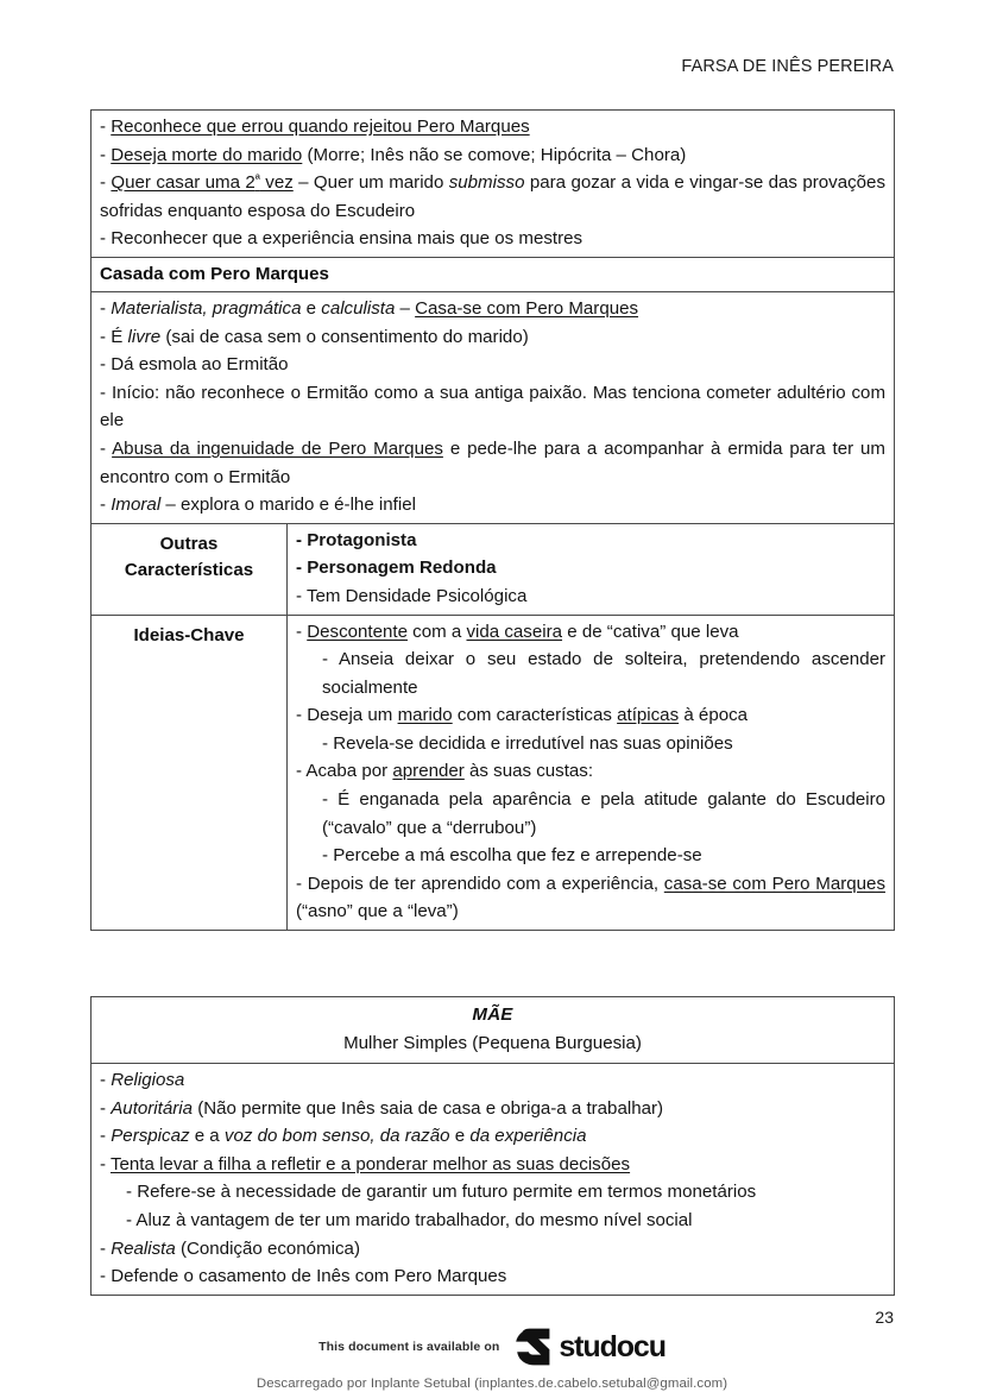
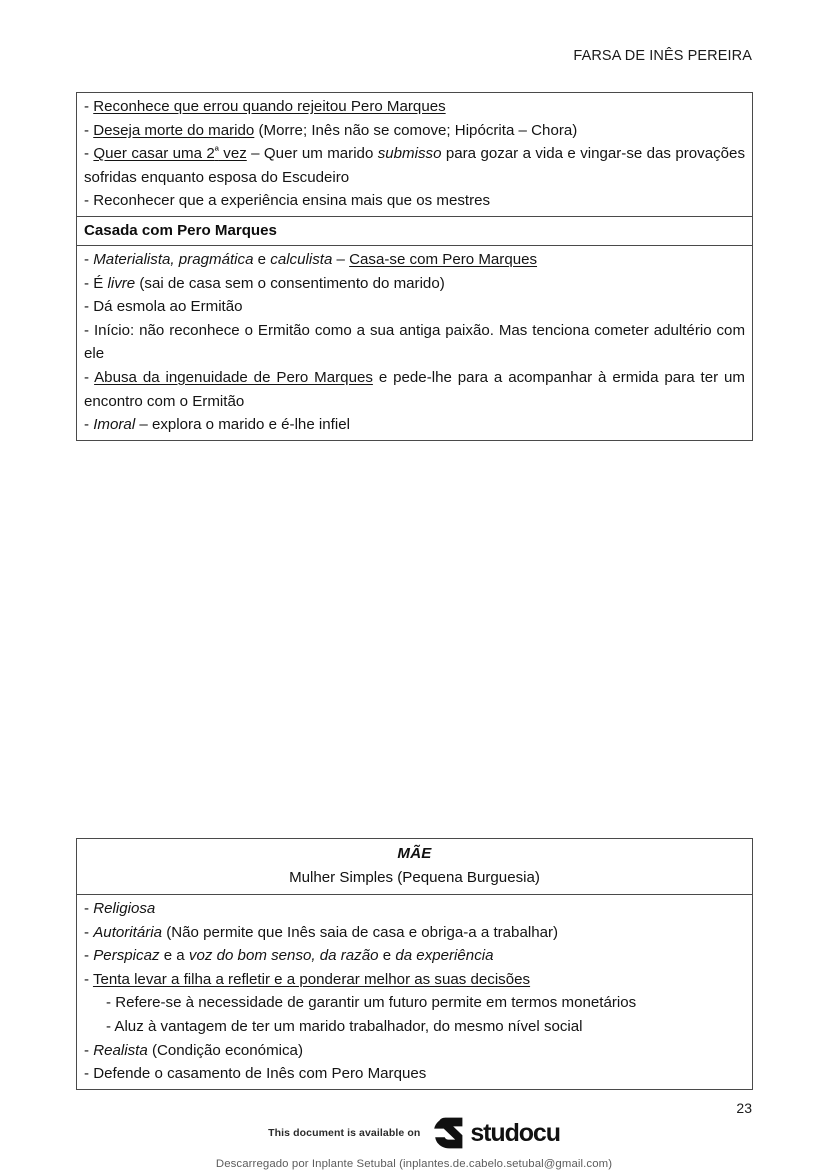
  FARSA DE INÊS PEREIRA
  - Reconhece que errou quando rejeitou Pero Marques - Deseja morte do marido (Morre; Inês não se comove; Hipócrita – Chora) - Quer casar uma 2ª vez – Quer um marido submisso para gozar a vida e vingar-se das provações sofridas enquanto esposa do Escudeiro - Reconhecer que a experiência ensina mais que os mestres
  Casada com Pero Marques
  - Materialista, pragmática e calculista – Casa-se com Pero Marques - É livre (sai de casa sem o consentimento do marido) - Dá esmola ao Ermitão - Início: não reconhece o Ermitão como a sua antiga paixão. Mas tenciona cometer adultério com ele - Abusa da ingenuidade de Pero Marques e pede-lhe para a acompanhar à ermida para ter um encontro com o Ermitão - Imoral – explora o marido e é-lhe infiel
- Outras Características	- Protagonista - Personagem Redonda - Tem Densidade Psicológica
- Ideias-Chave	- Descontente com a vida caseira e de “cativa” que leva - Anseia deixar o seu estado de solteira, pretendendo ascender socialmente - Deseja um marido com características atípicas à época - Revela-se decidida e irredutível nas suas opiniões - Acaba por aprender às suas custas: - É enganada pela aparência e pela atitude galante do Escudeiro (“cavalo” que a “derrubou”) - Percebe a má escolha que fez e arrepende-se - Depois de ter aprendido com a experiência, casa-se com Pero Marques (“asno” que a “leva”)
  MÃE Mulher Simples (Pequena Burguesia)
  - Religiosa - Autoritária (Não permite que Inês saia de casa e obriga-a a trabalhar) - Perspicaz e a voz do bom senso, da razão e da experiência - Tenta levar a filha a refletir e a ponderar melhor as suas decisões - Refere-se à necessidade de garantir um futuro permite em termos monetários - Aluz à vantagem de ter um marido trabalhador, do mesmo nível social - Realista (Condição económica) - Defende o casamento de Inês com Pero Marques
  23
  This document is available on
  studocu
  Descarregado por Inplante Setubal (inplantes.de.cabelo.setubal@gmail.com)
